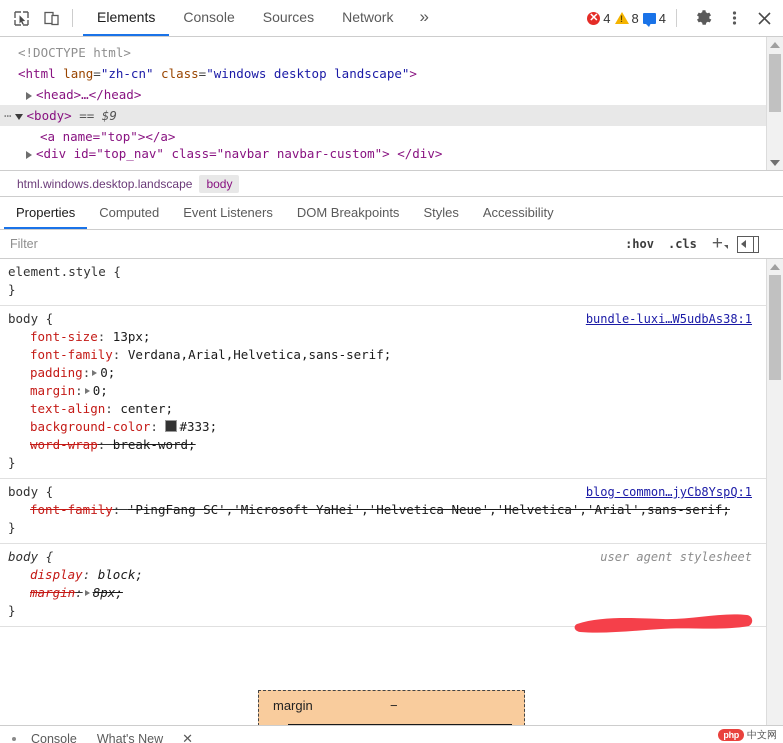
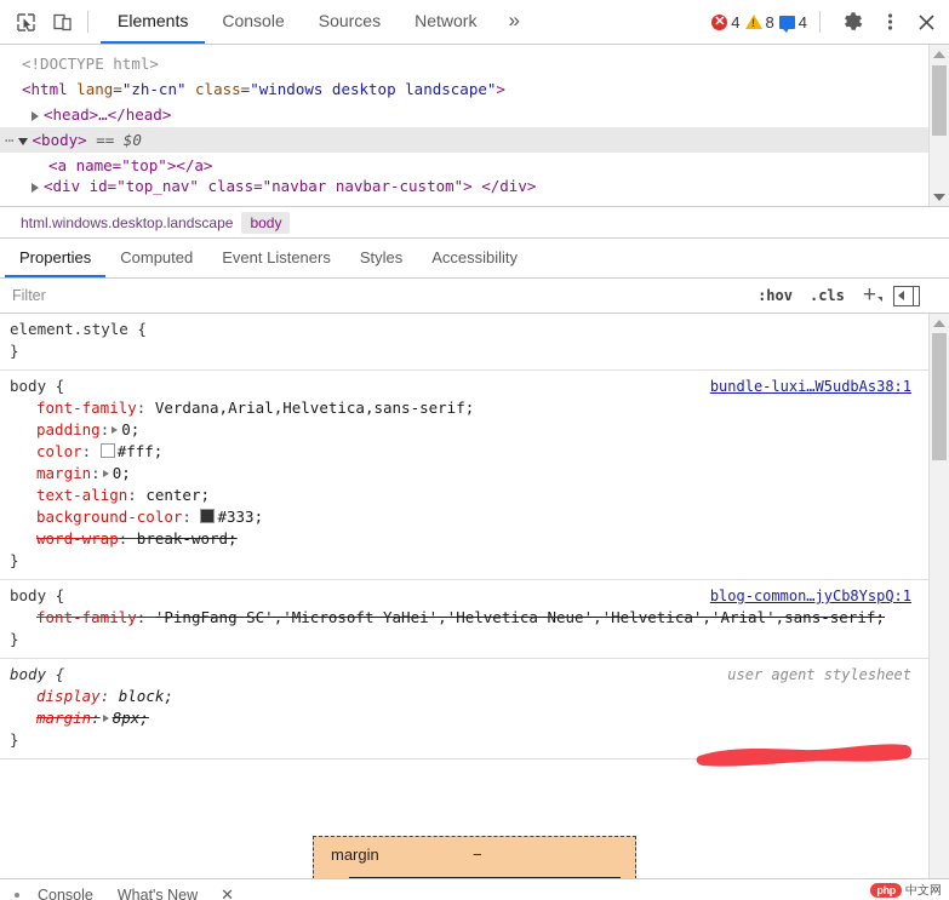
  Elements
  Console
  Sources
  Network
  »
  ✕
  4
  8
  4
  <!DOCTYPE html>
  <html lang="zh-cn" class="windows desktop landscape">
  <head>…</head>
- ⋯ <body> == $9
+ ⋯ <body> == $0
  <a name="top"></a>
  <div id="top_nav" class="navbar navbar-custom"> </div>
  html.windows.desktop.landscape
  body
  Properties
  Computed
  Event Listeners
- DOM Breakpoints
  Styles
  Accessibility
  Filter
  :hov
  .cls
  +
  element.style {
  }
  body {
  bundle-luxi…W5udbAs38:1
- font-size: 13px;
  font-family: Verdana,Arial,Helvetica,sans-serif;
  padding: 0;
+ color: #fff;
  margin: 0;
  text-align: center;
  background-color: #333;
  word-wrap: break-word;
  }
  body {
  blog-common…jyCb8YspQ:1
  font-family: 'PingFang SC','Microsoft YaHei','Helvetica Neue','Helvetica','Arial',sans-serif;
  }
  body {
  user agent stylesheet
  display: block;
  margin: 8px;
  }
  margin
  −
  Console
  What's New
  ✕
  php
  中文网
